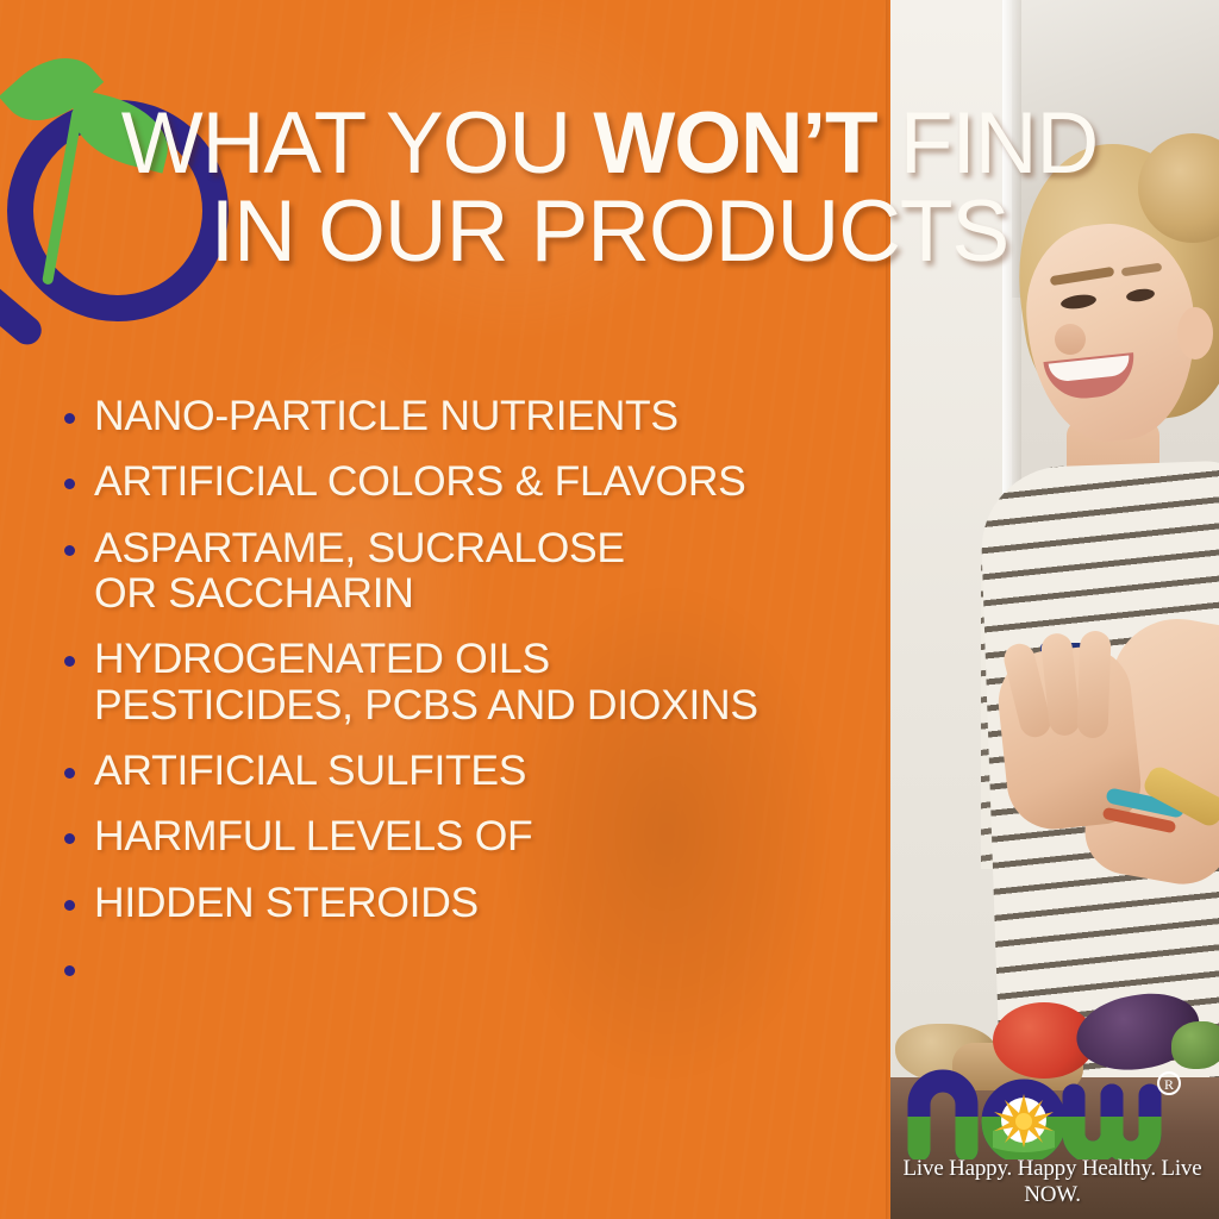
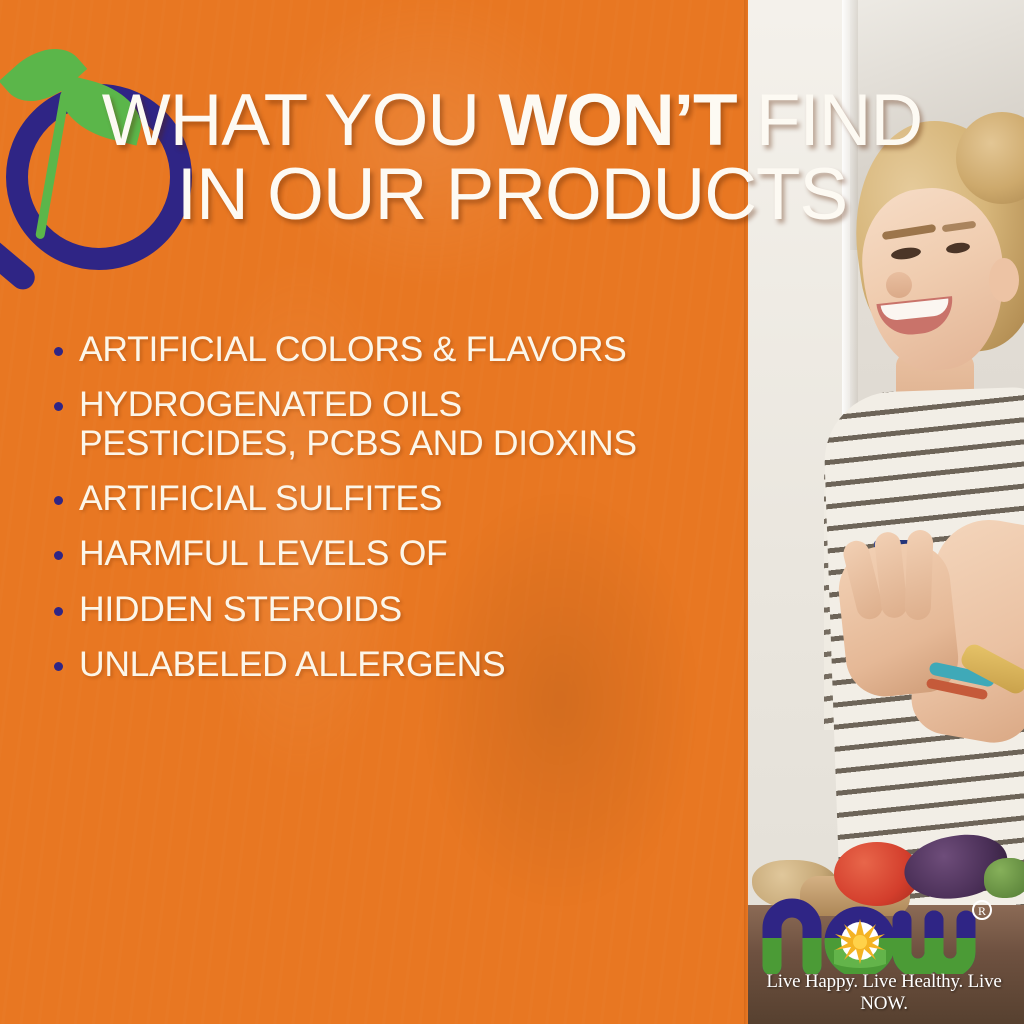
  WHAT YOU WON’T FIND
  IN OUR PRODUCTS
- NANO-PARTICLE NUTRIENTS
  ARTIFICIAL COLORS & FLAVORS
- ASPARTAME, SUCRALOSE
- OR SACCHARIN
  HYDROGENATED OILS
  PESTICIDES, PCBS AND DIOXINS
  ARTIFICIAL SULFITES
  HARMFUL LEVELS OF
  HIDDEN STEROIDS
+ UNLABELED ALLERGENS
  R
- Live Happy. Happy Healthy. Live NOW.
+ Live Happy. Live Healthy. Live NOW.
